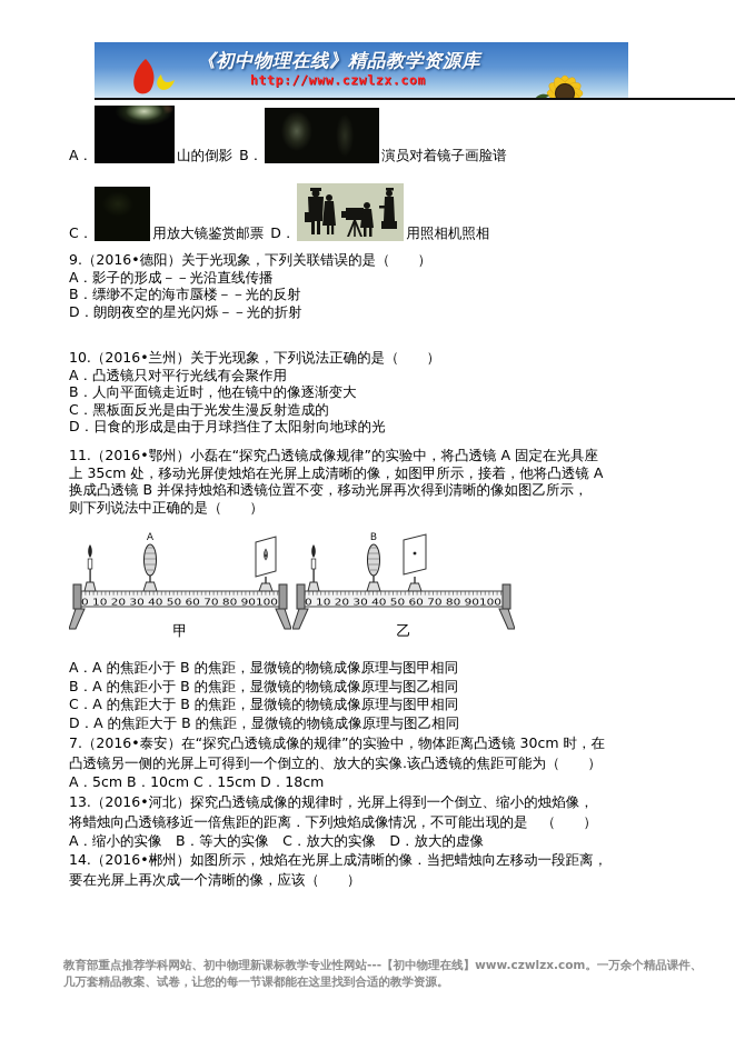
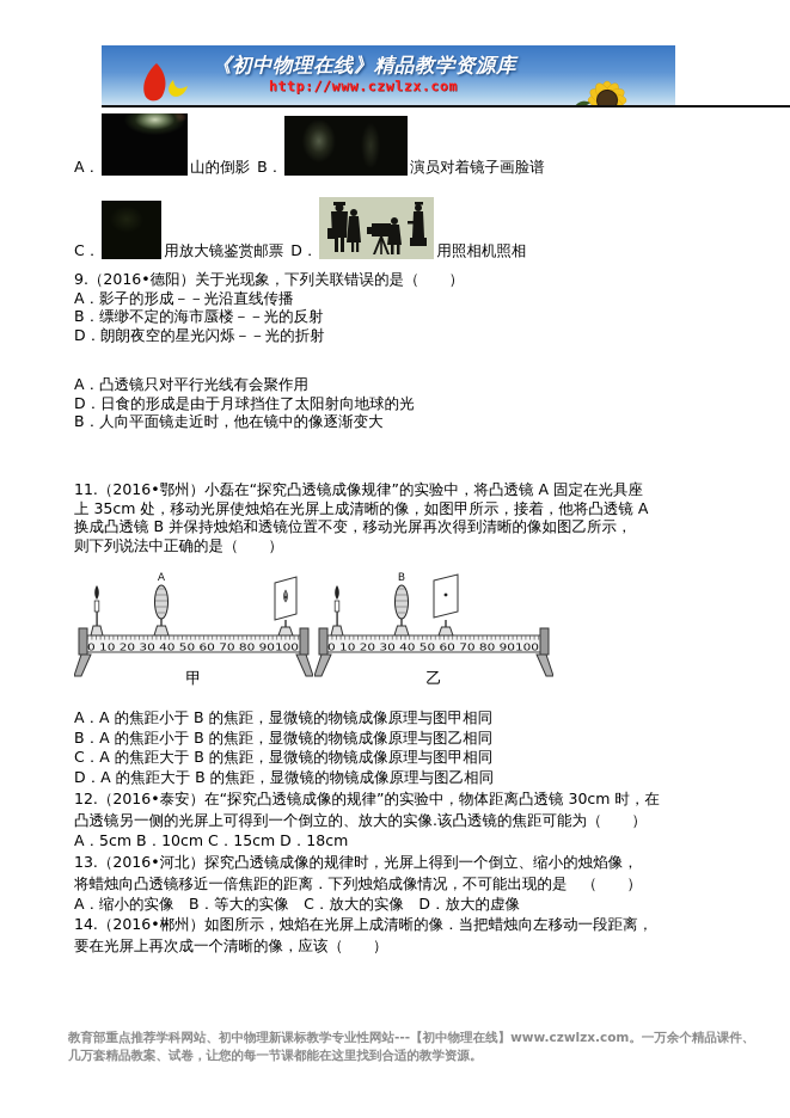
  《初中物理在线》精品教学资源库
  http://www.czwlzx.com
  A．
  山的倒影
  B．
  演员对着镜子画脸谱
  C．
  用放大镜鉴赏邮票
  D．
  用照相机照相
  9.（2016•德阳）关于光现象，下列关联错误的是（ ）
  A．影子的形成－－光沿直线传播
  B．缥缈不定的海市蜃楼－－光的反射
  D．朗朗夜空的星光闪烁－－光的折射
- 10.（2016•兰州）关于光现象，下列说法正确的是（ ）
  A．凸透镜只对平行光线有会聚作用
- B．人向平面镜走近时，他在镜中的像逐渐变大
+ D．日食的形成是由于月球挡住了太阳射向地球的光
- C．黑板面反光是由于光发生漫反射造成的
- D．日食的形成是由于月球挡住了太阳射向地球的光
+ B．人向平面镜走近时，他在镜中的像逐渐变大
  11.（2016•鄂州）小磊在“探究凸透镜成像规律”的实验中，将凸透镜 A 固定在光具座
  上 35cm 处，移动光屏使烛焰在光屏上成清晰的像，如图甲所示，接着，他将凸透镜 A
  换成凸透镜 B 并保持烛焰和透镜位置不变，移动光屏再次得到清晰的像如图乙所示，
  则下列说法中正确的是（ ）
  A
  甲
  B
  乙
  A．A 的焦距小于 B 的焦距，显微镜的物镜成像原理与图甲相同
  B．A 的焦距小于 B 的焦距，显微镜的物镜成像原理与图乙相同
  C．A 的焦距大于 B 的焦距，显微镜的物镜成像原理与图甲相同
  D．A 的焦距大于 B 的焦距，显微镜的物镜成像原理与图乙相同
- 7.（2016•泰安）在“探究凸透镜成像的规律”的实验中，物体距离凸透镜 30cm 时，在
+ 12.（2016•泰安）在“探究凸透镜成像的规律”的实验中，物体距离凸透镜 30cm 时，在
  凸透镜另一侧的光屏上可得到一个倒立的、放大的实像.该凸透镜的焦距可能为（ ）
  A．5cm B．10cm C．15cm D．18cm
  13.（2016•河北）探究凸透镜成像的规律时，光屏上得到一个倒立、缩小的烛焰像，
  将蜡烛向凸透镜移近一倍焦距的距离．下列烛焰成像情况，不可能出现的是 （ ）
  A．缩小的实像 B．等大的实像 C．放大的实像 D．放大的虚像
  14.（2016•郴州）如图所示，烛焰在光屏上成清晰的像．当把蜡烛向左移动一段距离，
  要在光屏上再次成一个清晰的像，应该（ ）
  教育部重点推荐学科网站、初中物理新课标教学专业性网站---【初中物理在线】www.czwlzx.com。一万余个精品课件、
  几万套精品教案、试卷，让您的每一节课都能在这里找到合适的教学资源。
